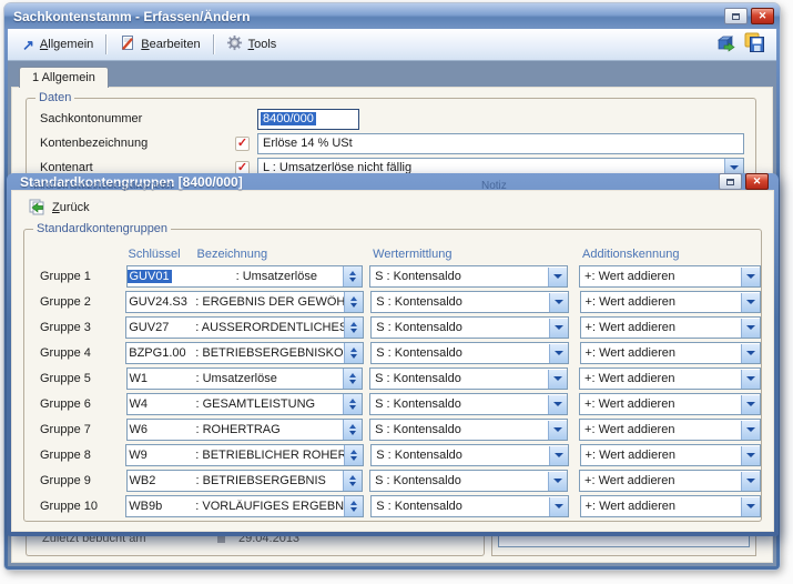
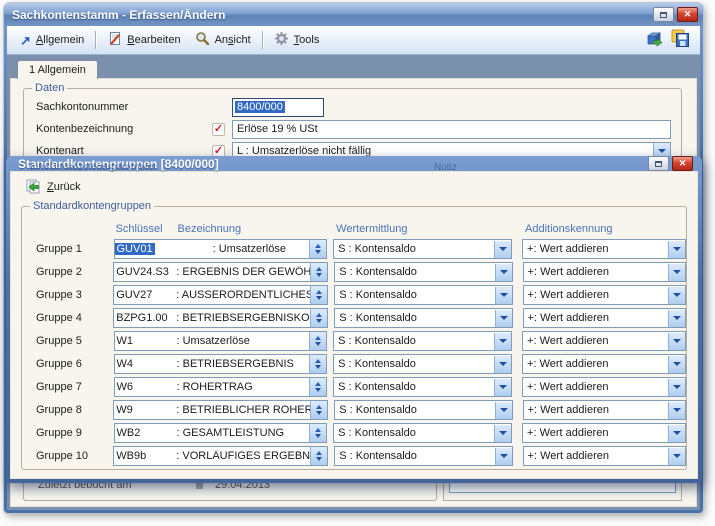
  Sachkontenstamm - Erfassen/Ändern
  ✕
  ↗
  Allgemein
  Bearbeiten
+ Ansicht
  Tools
  1 Allgemein
  Daten
  Sachkontonummer
  8400/000
  Kontenbezeichnung
  ✓
- Erlöse 14 % USt
+ Erlöse 19 % USt
  Kontenart
  ✓
  L : Umsatzerlöse nicht fällig
  Zuletzt bebucht am
  29.04.2013
  Standardkontengruppen [8400/000]
  Info/Umsatzsteuerparameter
  Notiz
  ✕
  Zurück
  Standardkontengruppen
  Schlüssel
  Bezeichnung
  Wertermittlung
  Additionskennung
  Gruppe 1
  GUV01
  : Umsatzerlöse
  S : Kontensaldo
  +: Wert addieren
  Gruppe 2
  GUV24.S3
  S : Kontensaldo
  +: Wert addieren
  Gruppe 3
  GUV27
  S : Kontensaldo
  +: Wert addieren
  Gruppe 4
  BZPG1.00
  : BETRIEBSERGEBNISKO
  S : Kontensaldo
  +: Wert addieren
  Gruppe 5
  W1
  : Umsatzerlöse
  S : Kontensaldo
  +: Wert addieren
  Gruppe 6
  W4
- : GESAMTLEISTUNG
+ : BETRIEBSERGEBNIS
  S : Kontensaldo
  +: Wert addieren
  Gruppe 7
  W6
  : ROHERTRAG
  S : Kontensaldo
  +: Wert addieren
  Gruppe 8
  W9
  : BETRIEBLICHER ROHER
  S : Kontensaldo
  +: Wert addieren
  Gruppe 9
  WB2
- : BETRIEBSERGEBNIS
+ : GESAMTLEISTUNG
  S : Kontensaldo
  +: Wert addieren
  Gruppe 10
  WB9b
  : VORLÄUFIGES ERGEBN
  S : Kontensaldo
  +: Wert addieren
